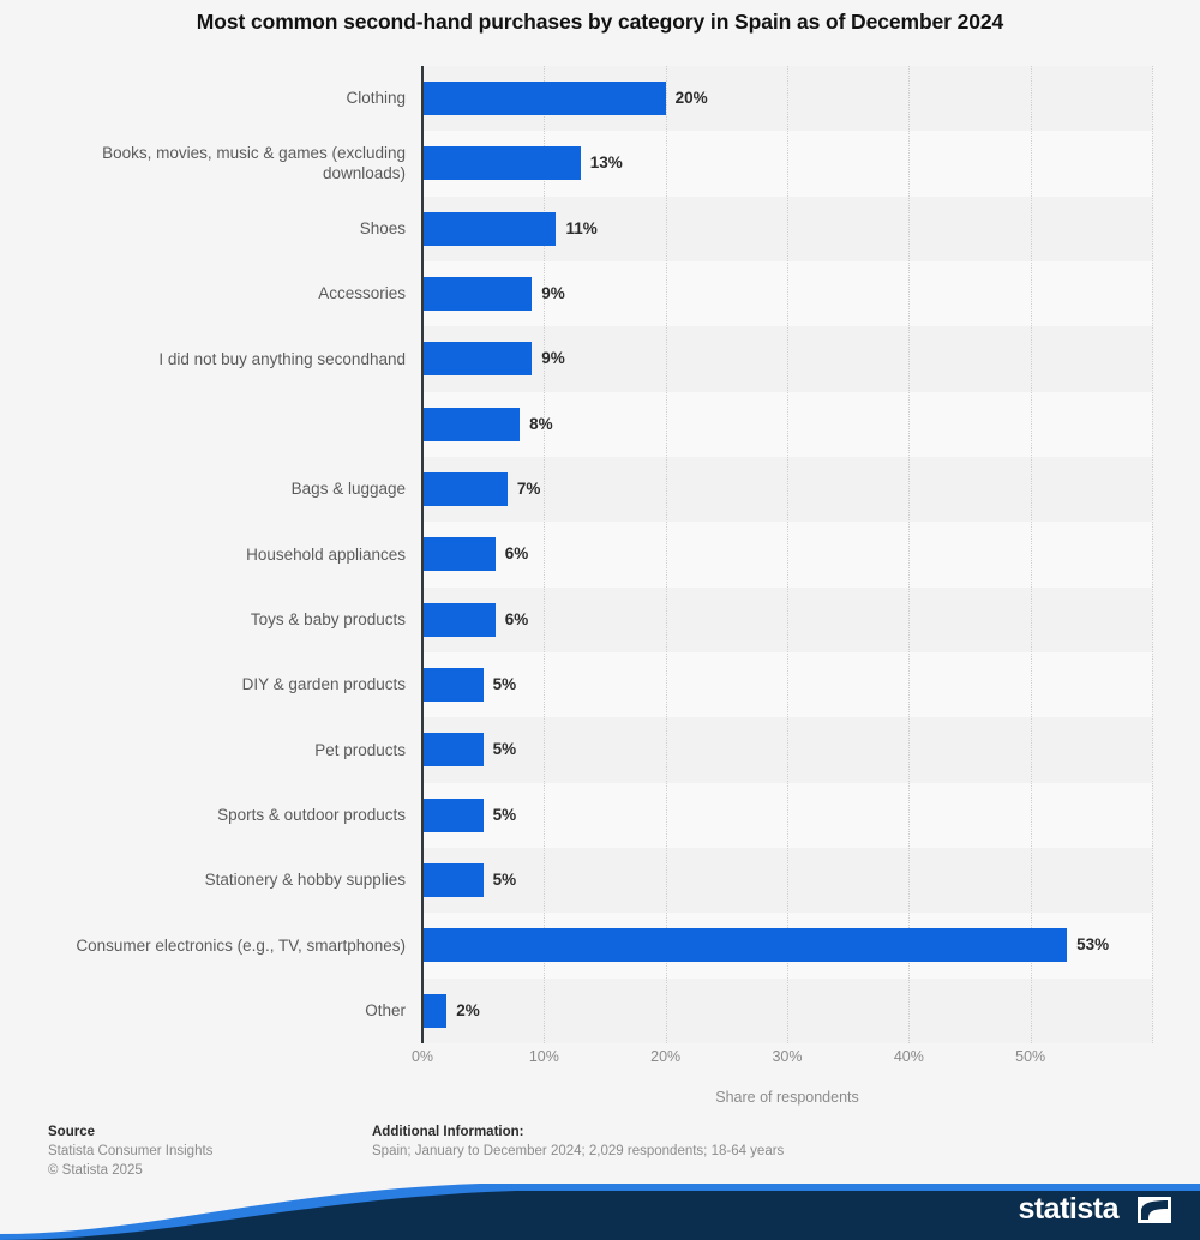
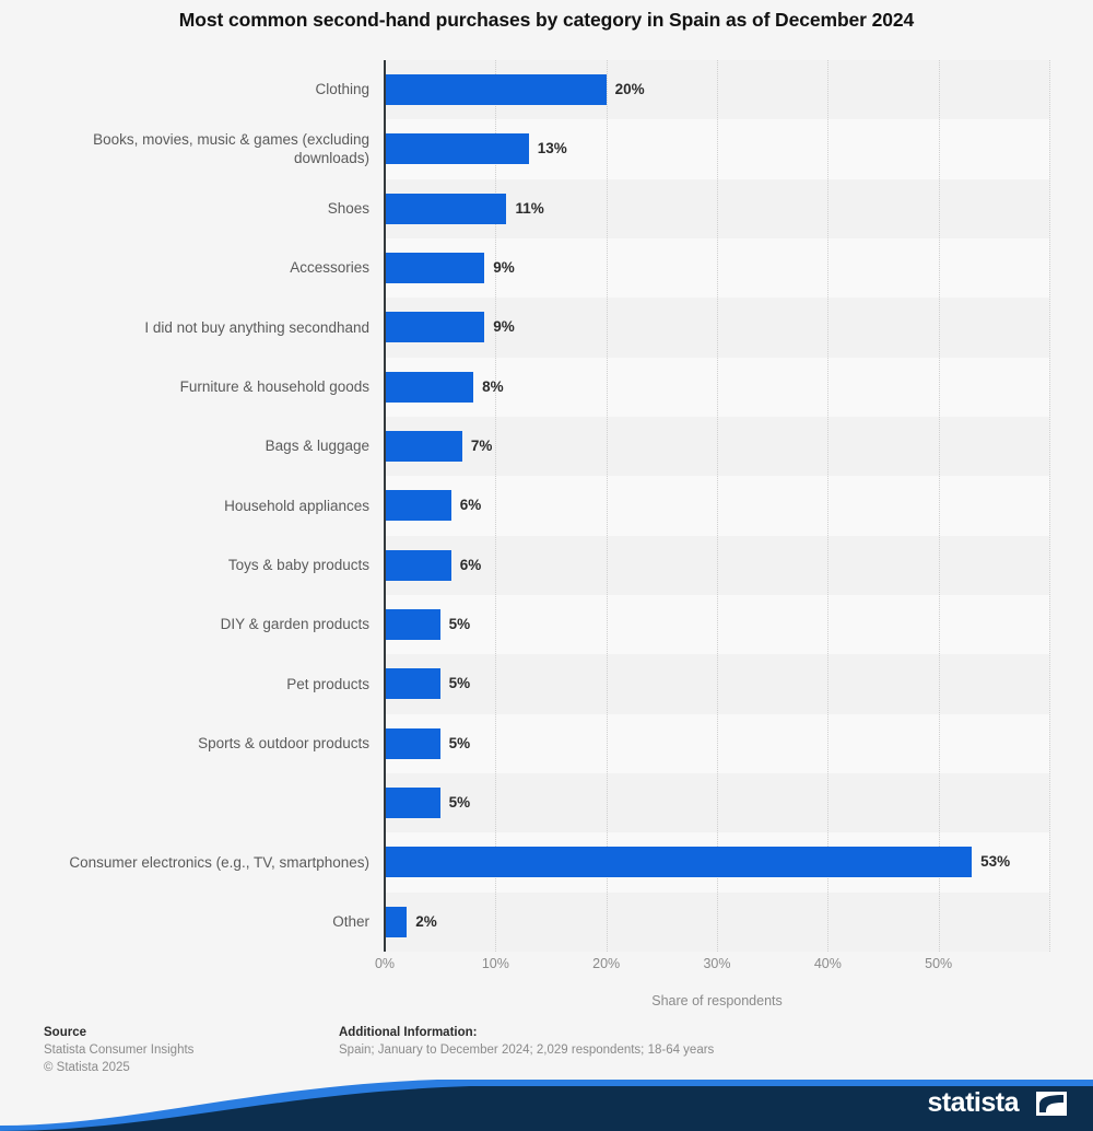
  Most common second-hand purchases by category in Spain as of December 2024
  Clothing
  Books, movies, music & games (excluding downloads)
  Shoes
  Accessories
  I did not buy anything secondhand
+ Furniture & household goods
  Bags & luggage
  Household appliances
  Toys & baby products
  DIY & garden products
  Pet products
  Sports & outdoor products
- Stationery & hobby supplies
  Consumer electronics (e.g., TV, smartphones)
  Other
  20%
  13%
  11%
  9%
  9%
  8%
  7%
  6%
  6%
  5%
  5%
  5%
  5%
  53%
  2%
  0%
  10%
  20%
  30%
  40%
  50%
  Share of respondents
  Source
  Statista Consumer Insights
  © Statista 2025
  Additional Information:
  Spain; January to December 2024; 2,029 respondents; 18-64 years
  statista
